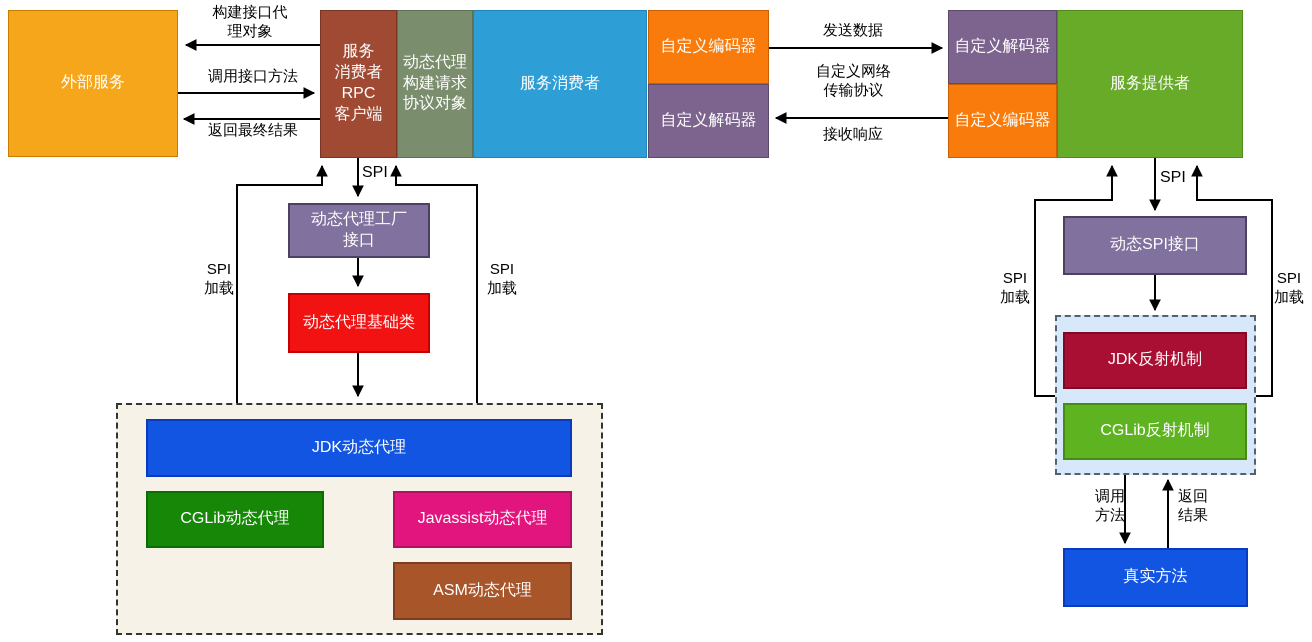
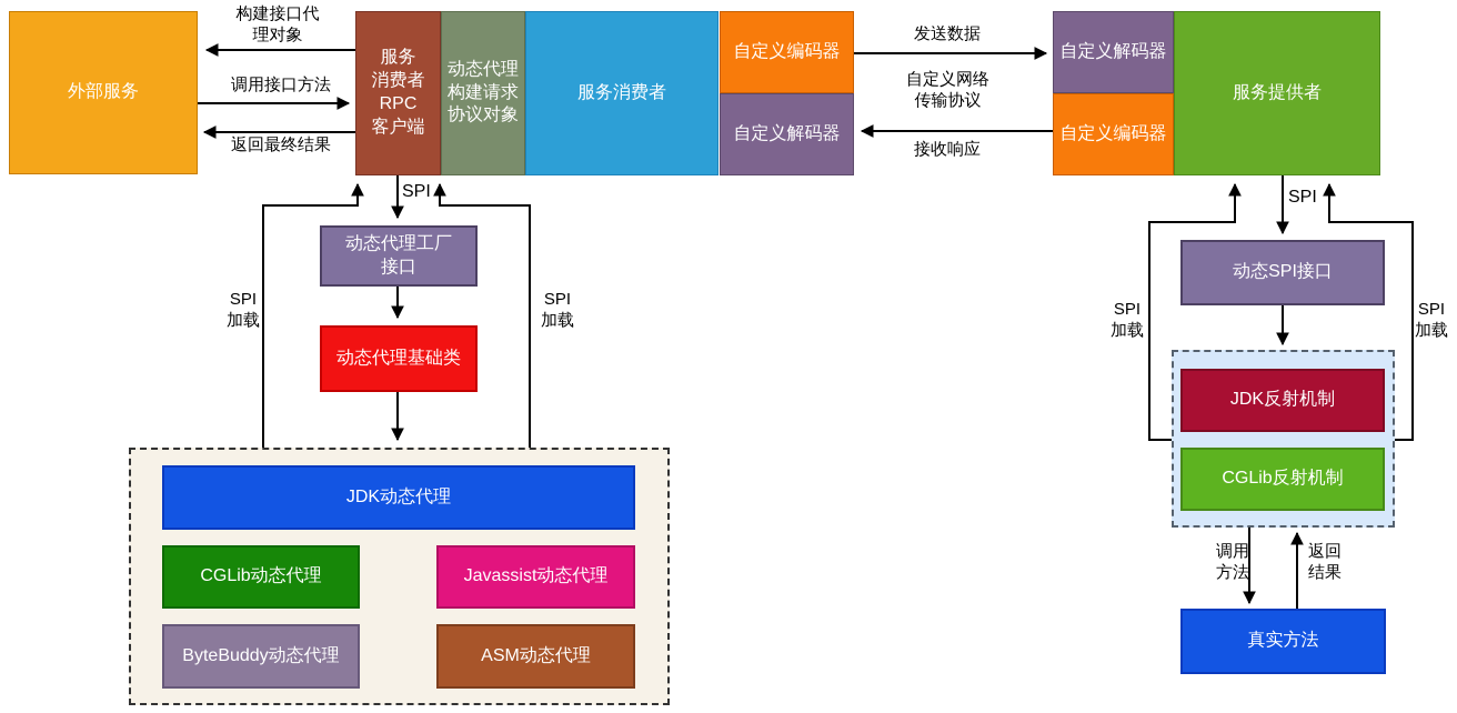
  外部服务
  服务
  消费者
  RPC
  客户端
  动态代理
  构建请求
  协议对象
  服务消费者
  自定义编码器
  自定义解码器
  自定义解码器
  自定义编码器
  服务提供者
  动态代理工厂
  接口
  动态代理基础类
  JDK动态代理
  CGLib动态代理
  Javassist动态代理
+ ByteBuddy动态代理
  ASM动态代理
  动态SPI接口
  JDK反射机制
  CGLib反射机制
  真实方法
  构建接口代
  理对象
  调用接口方法
  返回最终结果
  发送数据
  自定义网络
  传输协议
  接收响应
  SPI
  SPI
  SPI
  加载
  SPI
  加载
  SPI
  加载
  SPI
  加载
  调用
  方法
  返回
  结果
